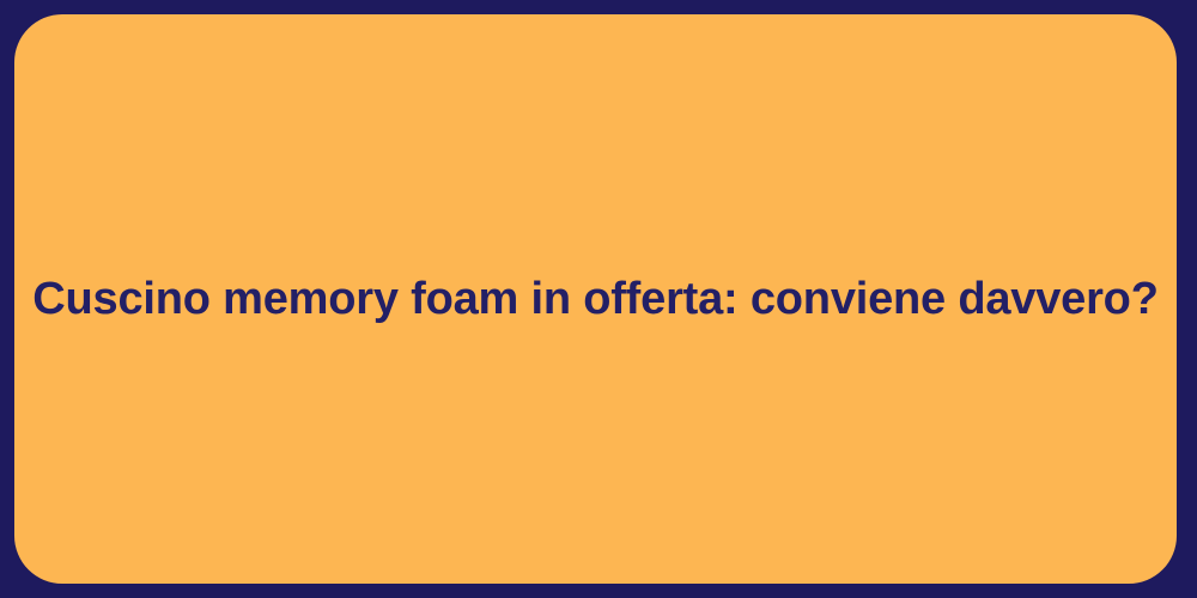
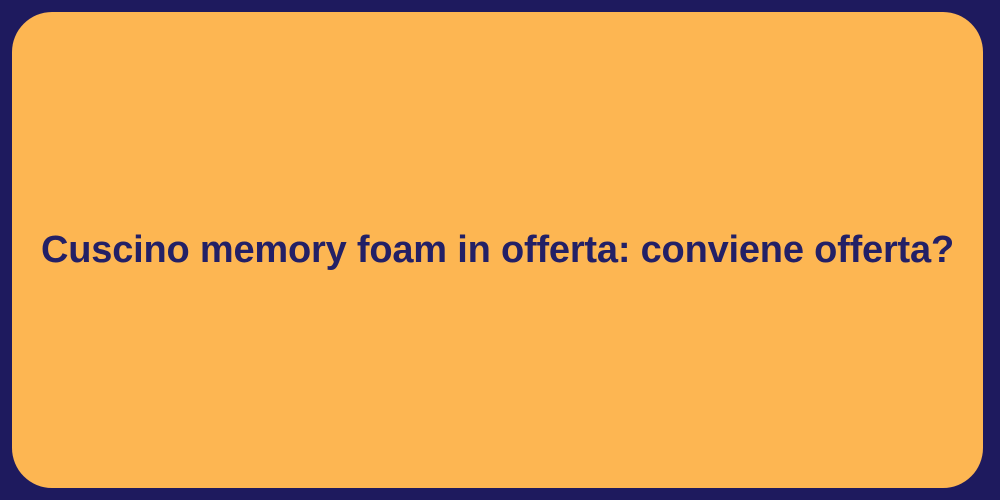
- Cuscino memory foam in offerta: conviene davvero?
+ Cuscino memory foam in offerta: conviene offerta?
